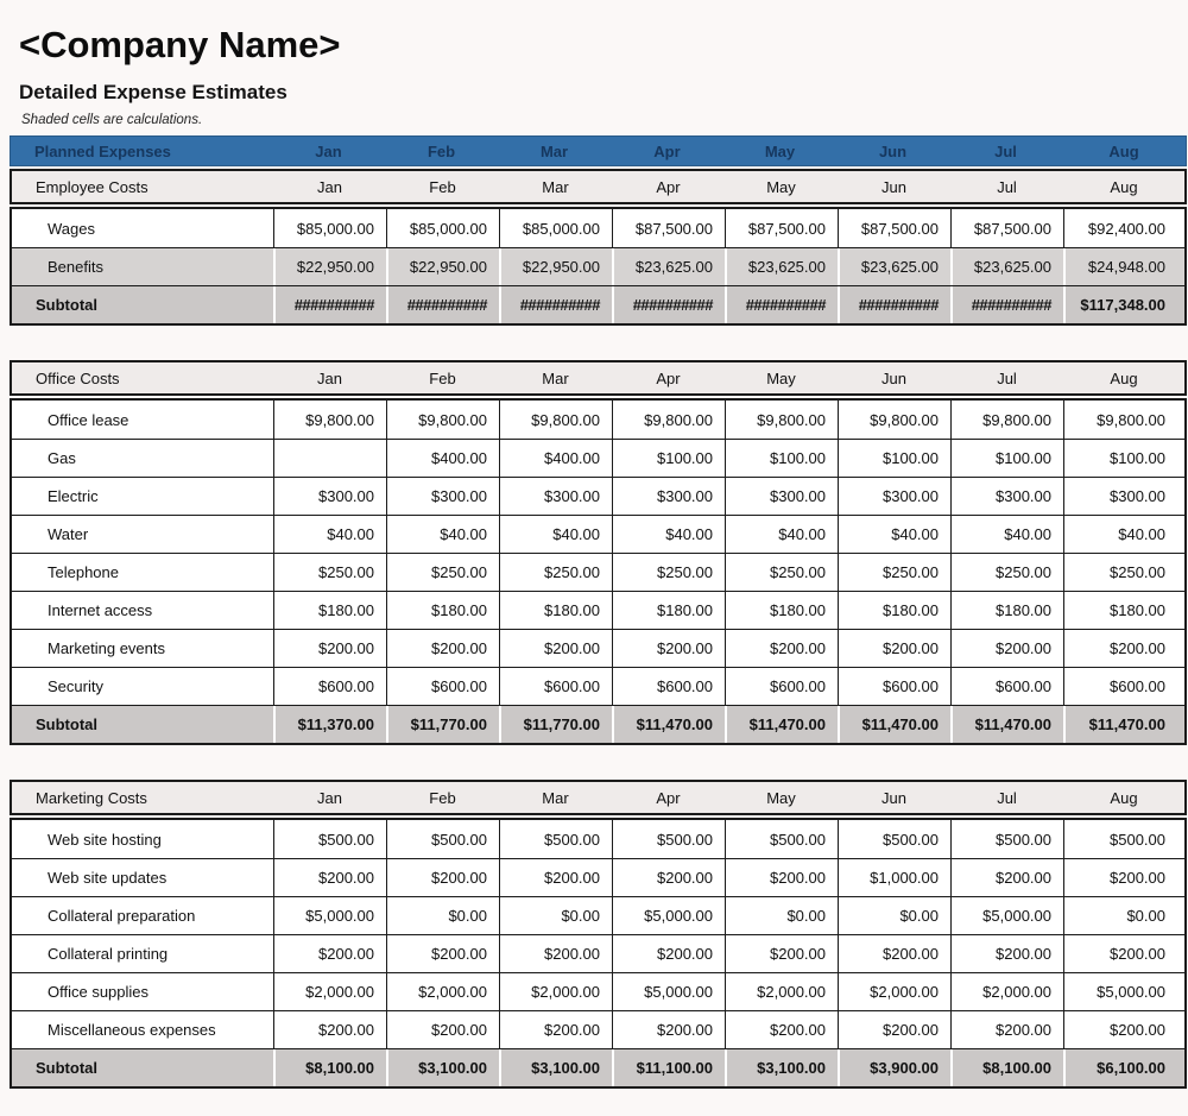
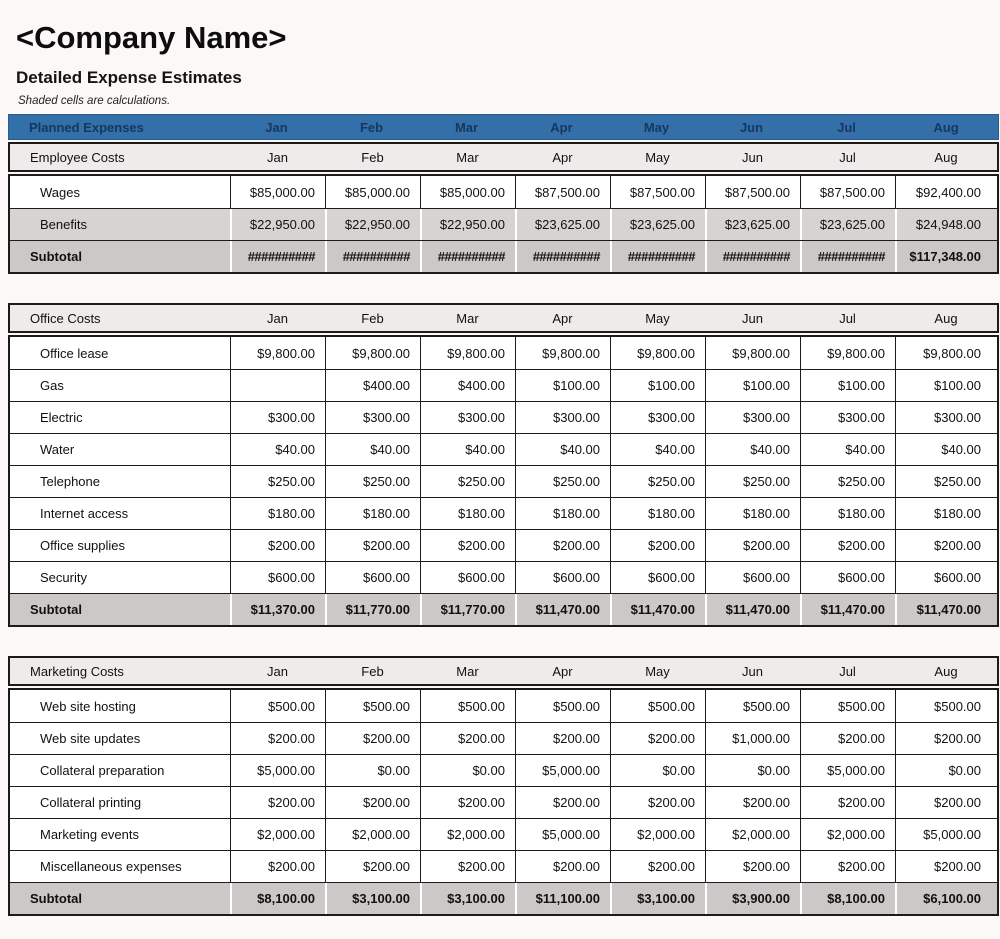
  <Company Name>
  Detailed Expense Estimates
  Shaded cells are calculations.
  Planned Expenses
  Jan
  Feb
  Mar
  Apr
  May
  Jun
  Jul
  Aug
  Employee Costs
  Jan
  Feb
  Mar
  Apr
  May
  Jun
  Jul
  Aug
  Wages
  $85,000.00
  $85,000.00
  $85,000.00
  $87,500.00
  $87,500.00
  $87,500.00
  $87,500.00
  $92,400.00
  Benefits
  $22,950.00
  $22,950.00
  $22,950.00
  $23,625.00
  $23,625.00
  $23,625.00
  $23,625.00
  $24,948.00
  Subtotal
  ##########
  ##########
  ##########
  ##########
  ##########
  ##########
  ##########
  $117,348.00
  Office Costs
  Jan
  Feb
  Mar
  Apr
  May
  Jun
  Jul
  Aug
  Office lease
  $9,800.00
  $9,800.00
  $9,800.00
  $9,800.00
  $9,800.00
  $9,800.00
  $9,800.00
  $9,800.00
  Gas
  $400.00
  $400.00
  $100.00
  $100.00
  $100.00
  $100.00
  $100.00
  Electric
  $300.00
  $300.00
  $300.00
  $300.00
  $300.00
  $300.00
  $300.00
  $300.00
  Water
  $40.00
  $40.00
  $40.00
  $40.00
  $40.00
  $40.00
  $40.00
  $40.00
  Telephone
  $250.00
  $250.00
  $250.00
  $250.00
  $250.00
  $250.00
  $250.00
  $250.00
  Internet access
  $180.00
  $180.00
  $180.00
  $180.00
  $180.00
  $180.00
  $180.00
  $180.00
- Marketing events
+ Office supplies
  $200.00
  $200.00
  $200.00
  $200.00
  $200.00
  $200.00
  $200.00
  $200.00
  Security
  $600.00
  $600.00
  $600.00
  $600.00
  $600.00
  $600.00
  $600.00
  $600.00
  Subtotal
  $11,370.00
  $11,770.00
  $11,770.00
  $11,470.00
  $11,470.00
  $11,470.00
  $11,470.00
  $11,470.00
  Marketing Costs
  Jan
  Feb
  Mar
  Apr
  May
  Jun
  Jul
  Aug
  Web site hosting
  $500.00
  $500.00
  $500.00
  $500.00
  $500.00
  $500.00
  $500.00
  $500.00
  Web site updates
  $200.00
  $200.00
  $200.00
  $200.00
  $200.00
  $1,000.00
  $200.00
  $200.00
  Collateral preparation
  $5,000.00
  $0.00
  $0.00
  $5,000.00
  $0.00
  $0.00
  $5,000.00
  $0.00
  Collateral printing
  $200.00
  $200.00
  $200.00
  $200.00
  $200.00
  $200.00
  $200.00
  $200.00
- Office supplies
+ Marketing events
  $2,000.00
  $2,000.00
  $2,000.00
  $5,000.00
  $2,000.00
  $2,000.00
  $2,000.00
  $5,000.00
  Miscellaneous expenses
  $200.00
  $200.00
  $200.00
  $200.00
  $200.00
  $200.00
  $200.00
  $200.00
  Subtotal
  $8,100.00
  $3,100.00
  $3,100.00
  $11,100.00
  $3,100.00
  $3,900.00
  $8,100.00
  $6,100.00
